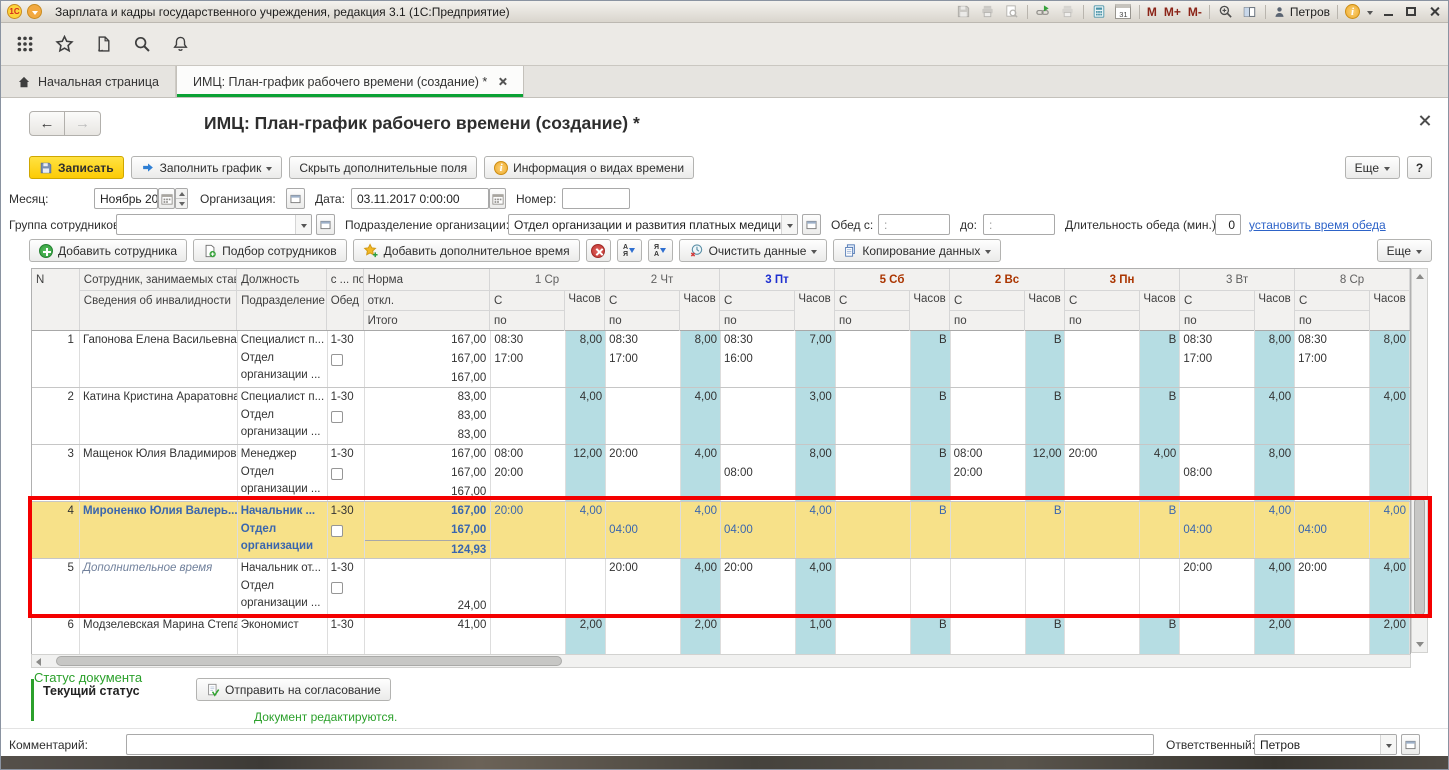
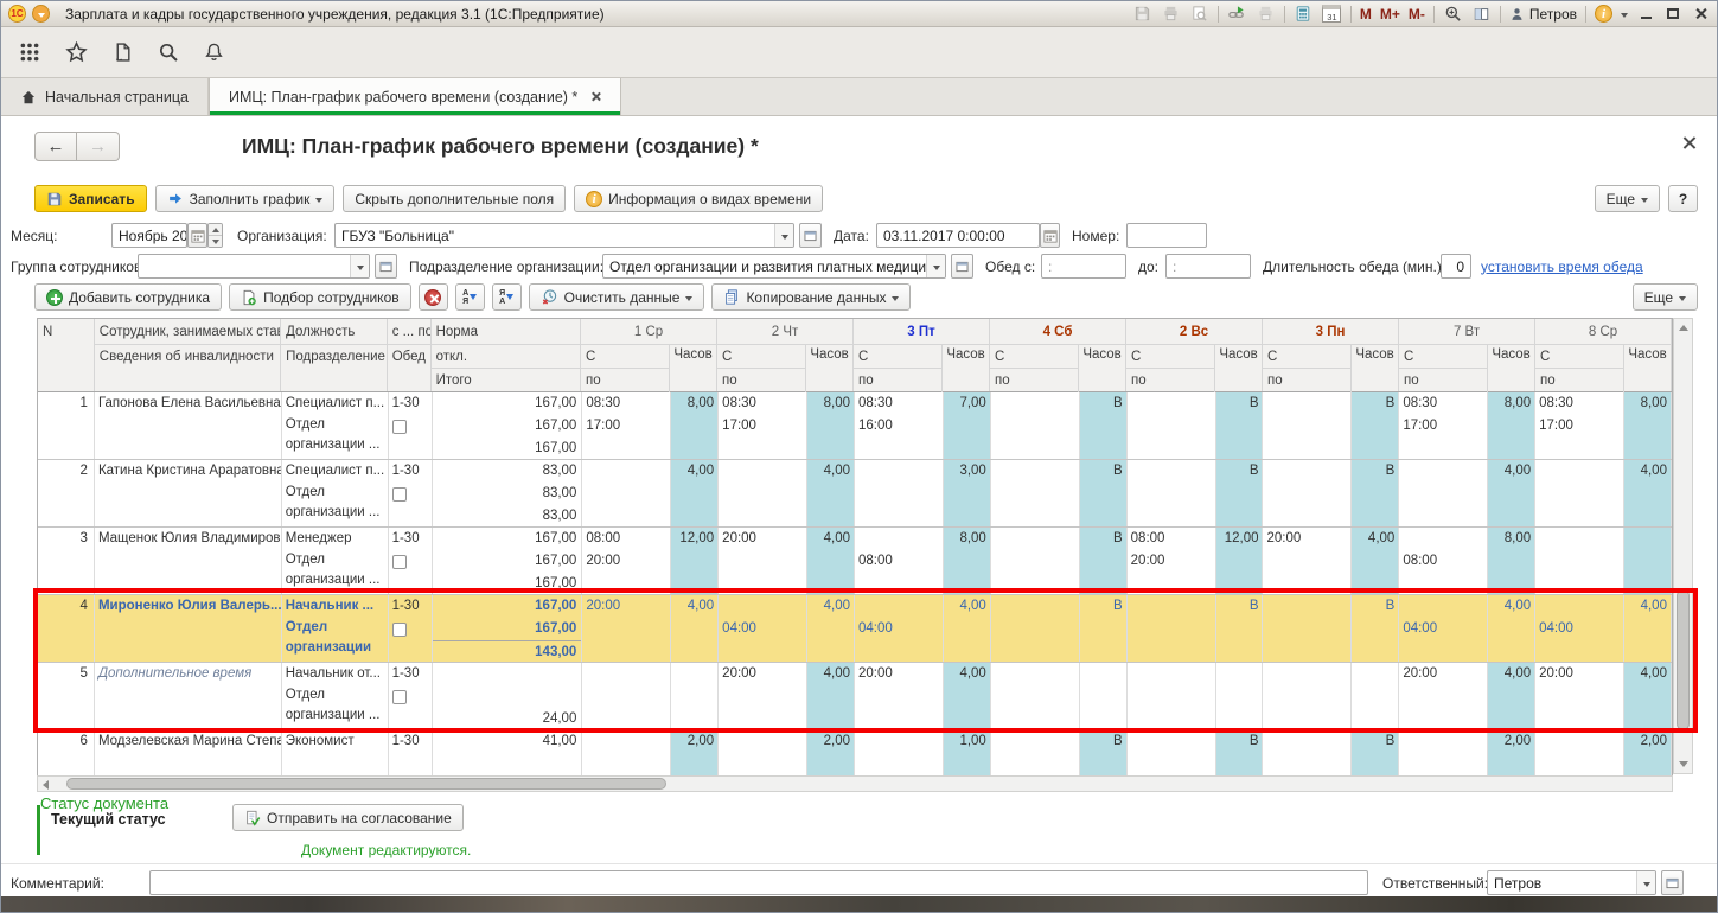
  1С
  Зарплата и кадры государственного учреждения, редакция 3.1 (1С:Предприятие)
  31
  M
  M+
  M-
  Петров
  i
  Начальная страница
  ИМЦ: План-график рабочего времени (создание) *
  ←
  →
  ИМЦ: План-график рабочего времени (создание) *
  Записать
  Заполнить график
  Скрыть дополнительные поля
  i
  Информация о видах времени
  Еще
  ?
  Месяц:
  Ноябрь 20
  Организация:
+ ГБУЗ "Больница"
  Дата:
  03.11.2017 0:00:00
  Номер:
  Группа сотруднико
  Подразделение организации
  Отдел организации и развития платных медици
  Обед с:
  :
  до:
  :
  Длительность обеда (мин.)
  0
  установить время обеда
  Добавить сотрудника
  Подбор сотрудников
- Добавить дополнительное время
  Очистить данные
  Копирование данных
  Еще
  N
  Сотрудник, занимаемых ста
  Сведения об инвалидности
  Должность
  Подразделение
  Обед
  Норма
  откл.
  Итого
  1 Ср
  С
  по
  Часов
  2 Чт
  С
  по
  Часов
  3 Пт
  С
  по
  Часов
- 5 Сб
+ 4 Сб
  С
  по
  Часов
  2 Вс
  С
  по
  Часов
  3 Пн
  С
  по
  Часов
- 3 Вт
+ 7 Вт
  С
  по
  Часов
  8 Ср
  С
  по
  Часов
  1
  Гапонова Елена Васильевна
  Специалист п...
  Отдел организации ...
  1-30
  167,00
  167,00
  167,00
  08:30
  17:00
  8,00
  08:30
  17:00
  8,00
  08:30
  16:00
  7,00
  В
  В
  В
  08:30
  17:00
  8,00
  08:30
  17:00
  8,00
  2
  Катина Кристина Араратовна
  Специалист п...
  Отдел организации ...
  1-30
  83,00
  83,00
  83,00
  4,00
  4,00
  3,00
  В
  В
  В
  4,00
  4,00
  3
  Мащенок Юлия Владимиров
  Менеджер
  Отдел организации ...
  1-30
  167,00
  167,00
  167,00
  08:00
  20:00
  12,00
  20:00
  4,00
  08:00
  8,00
  В
  08:00
  20:00
  12,00
  20:00
  4,00
  08:00
  8,00
  4
  Мироненко Юлия Валерь...
  Начальник ...
  Отдел организации
  1-30
  167,00
  167,00
- 124,93
+ 143,00
  20:00
  4,00
  04:00
  4,00
  04:00
  4,00
  В
  В
  В
  04:00
  4,00
  04:00
  4,00
  5
  Дополнительное время
  Начальник от...
  Отдел организации ...
  1-30
  24,00
  20:00
  4,00
  20:00
  4,00
  20:00
  4,00
  20:00
  4,00
  6
  Модзелевская Марина Степ
  Экономист
  1-30
  41,00
  2,00
  2,00
  1,00
  В
  В
  В
  2,00
  2,00
  Статус документа
  Текущий статус
  Отправить на согласование
  Документ редактируются.
  Комментарий:
  Ответственный
  Петров
